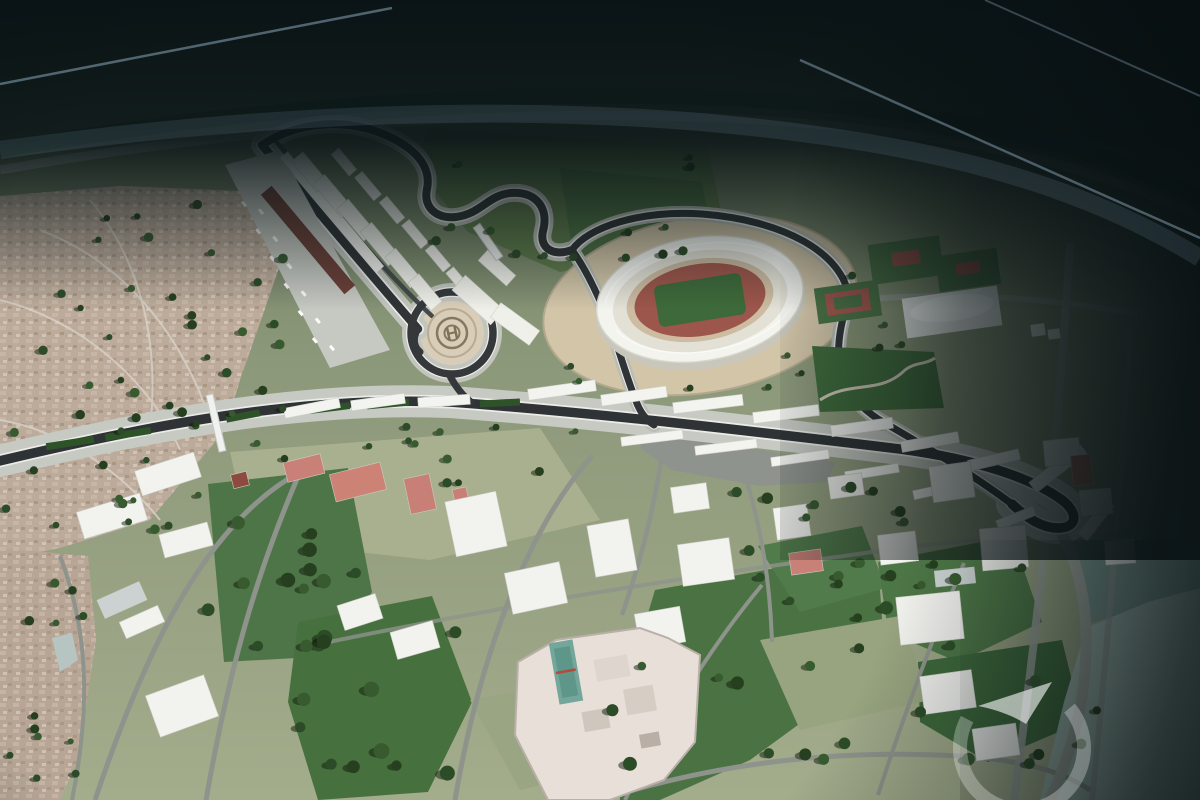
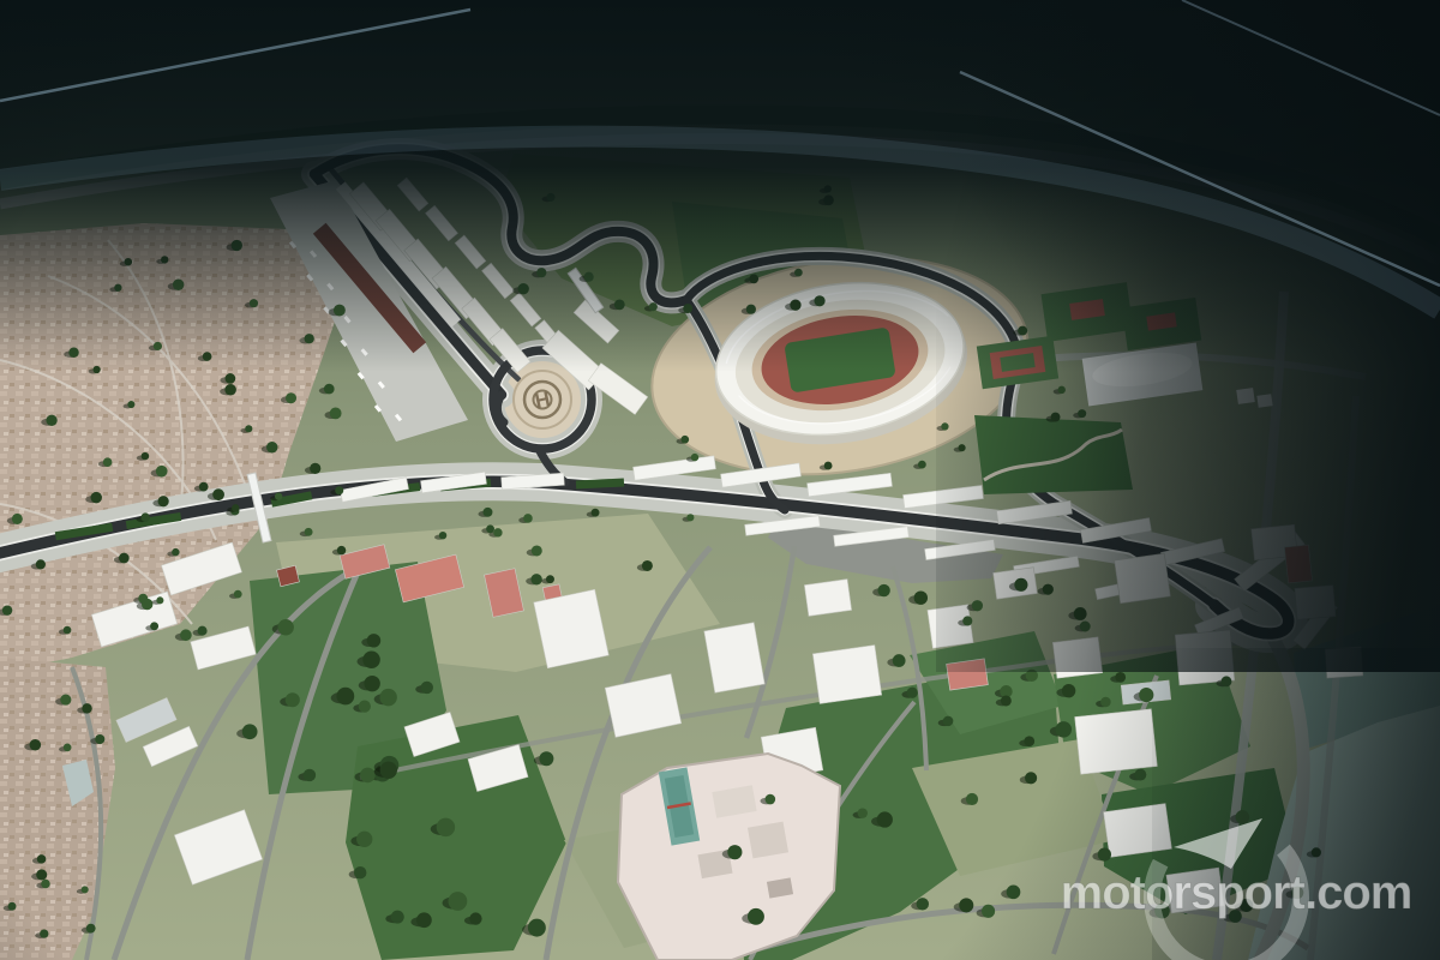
+ motorsport.com
